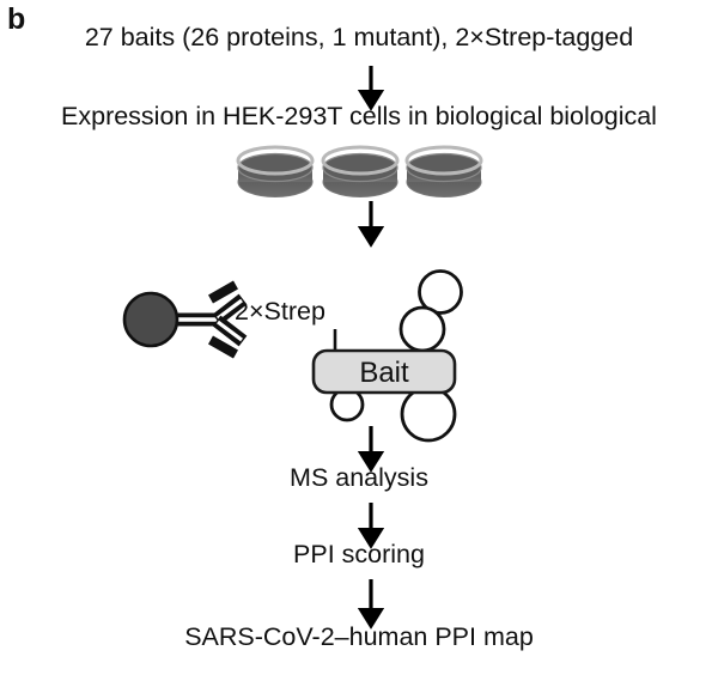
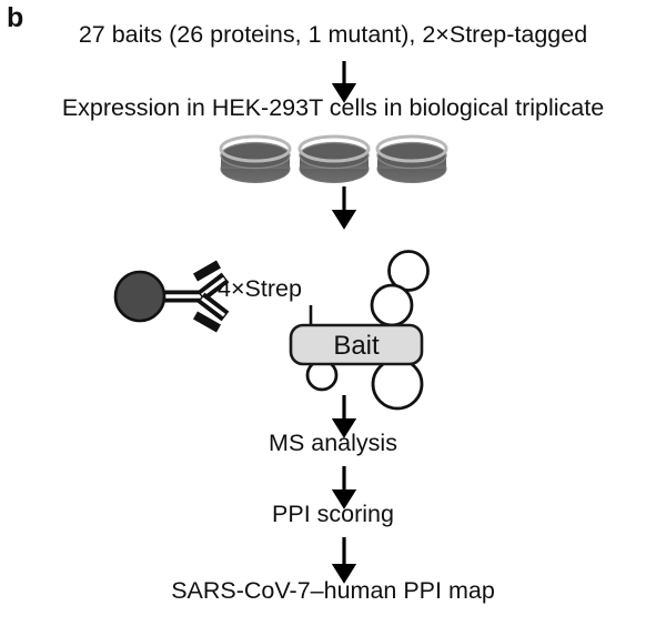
  b
  27 baits (26 proteins, 1 mutant), 2×Strep-tagged
- Expression in HEK-293T cells in biological biological
+ Expression in HEK-293T cells in biological triplicate
- 2×Strep
+ 4×Strep
  MS analysis
  PPI scoring
- SARS-CoV-2–human PPI map
+ SARS-CoV-7–human PPI map
  Bait
